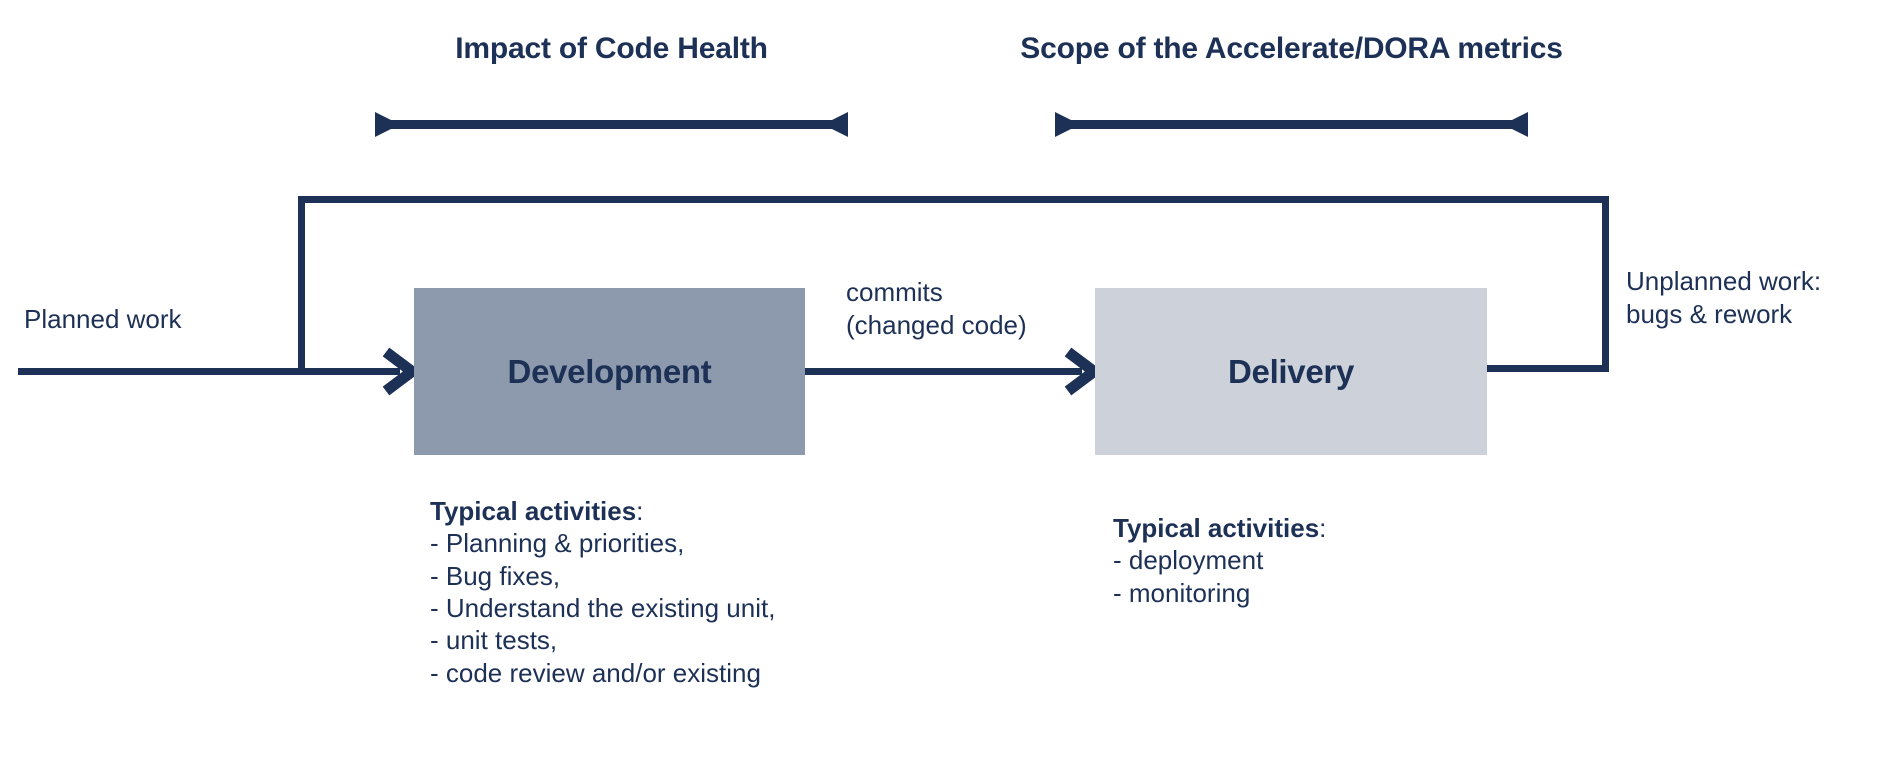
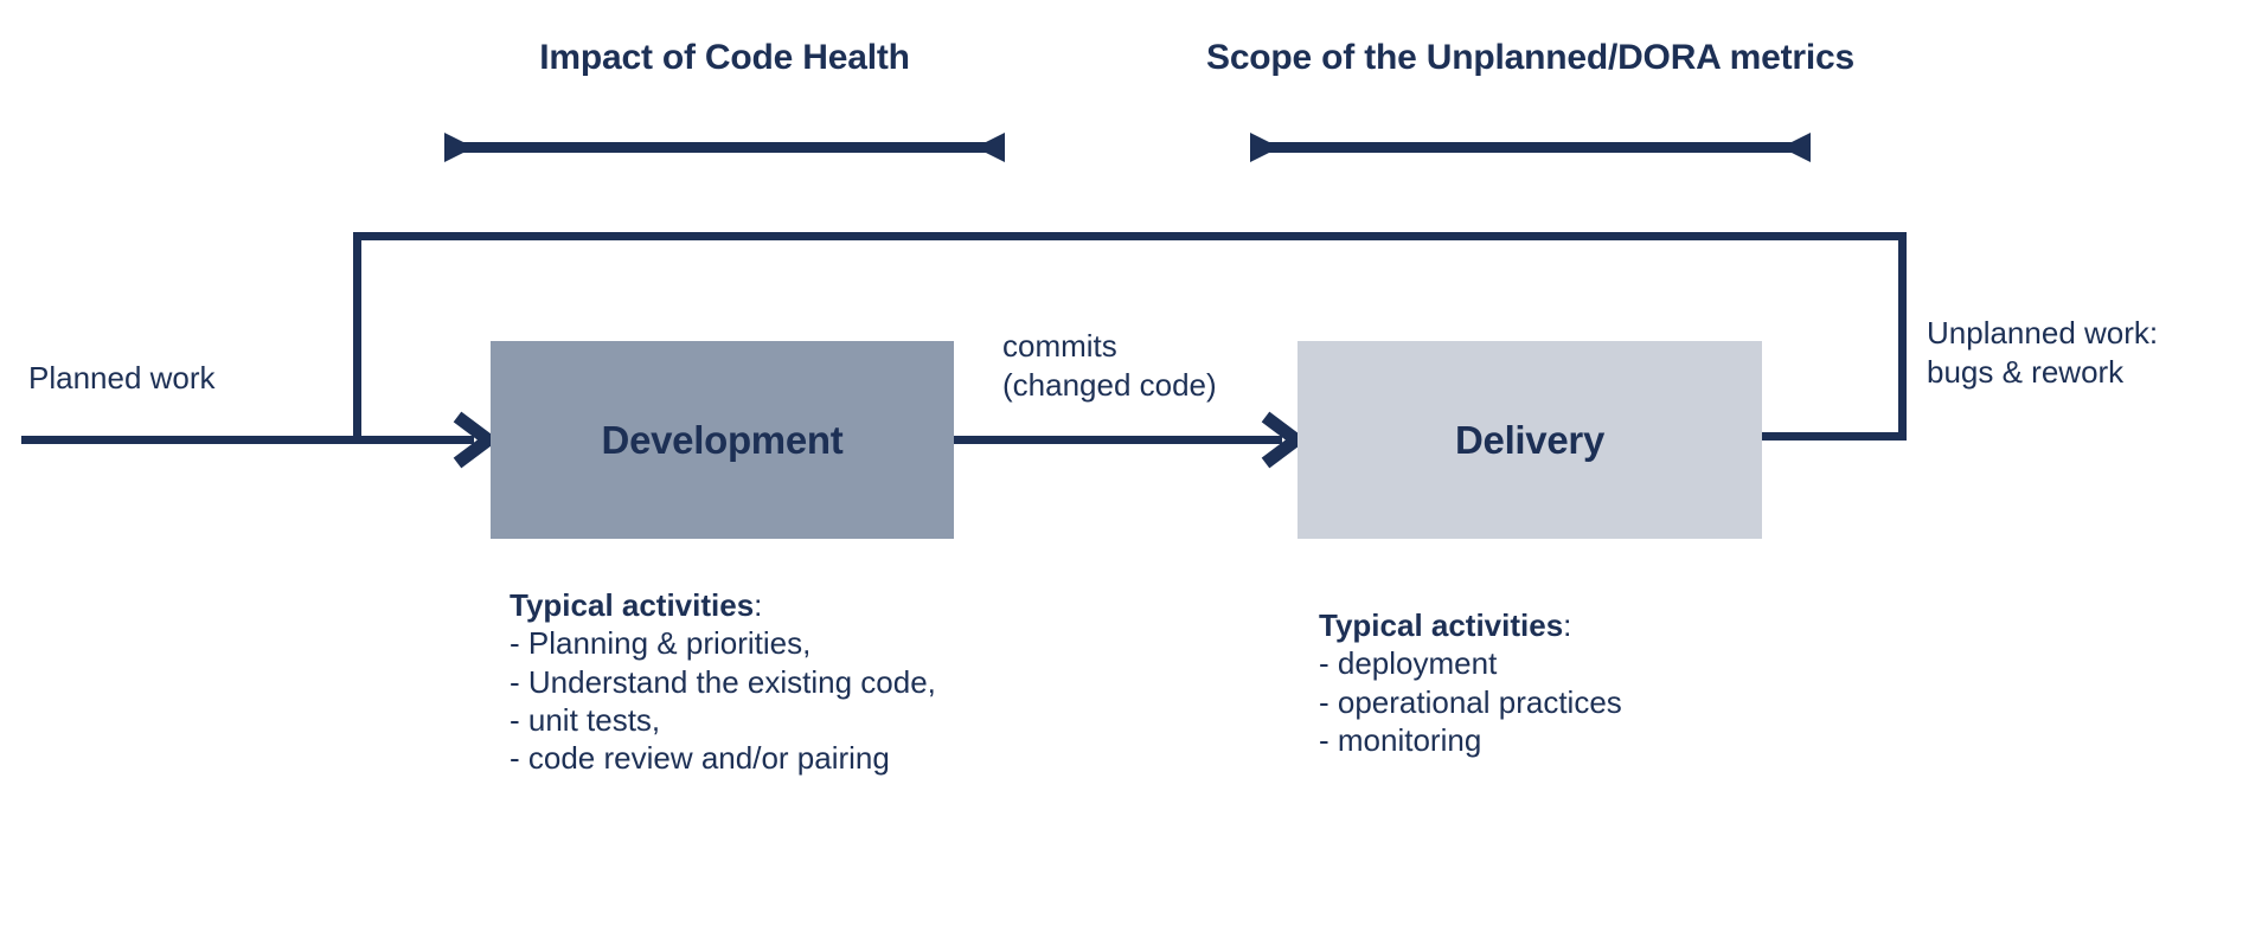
  Impact of Code Health
- Scope of the Accelerate/DORA metrics
+ Scope of the Unplanned/DORA metrics
  Planned work
  commits
  (changed code)
  Unplanned work:
  bugs & rework
  Development
  Delivery
  Typical activities:
  - Planning & priorities,
- - Bug fixes,
- - Understand the existing unit,
+ - Understand the existing code,
  - unit tests,
- - code review and/or existing
+ - code review and/or pairing
  Typical activities:
  - deployment
+ - operational practices
  - monitoring
